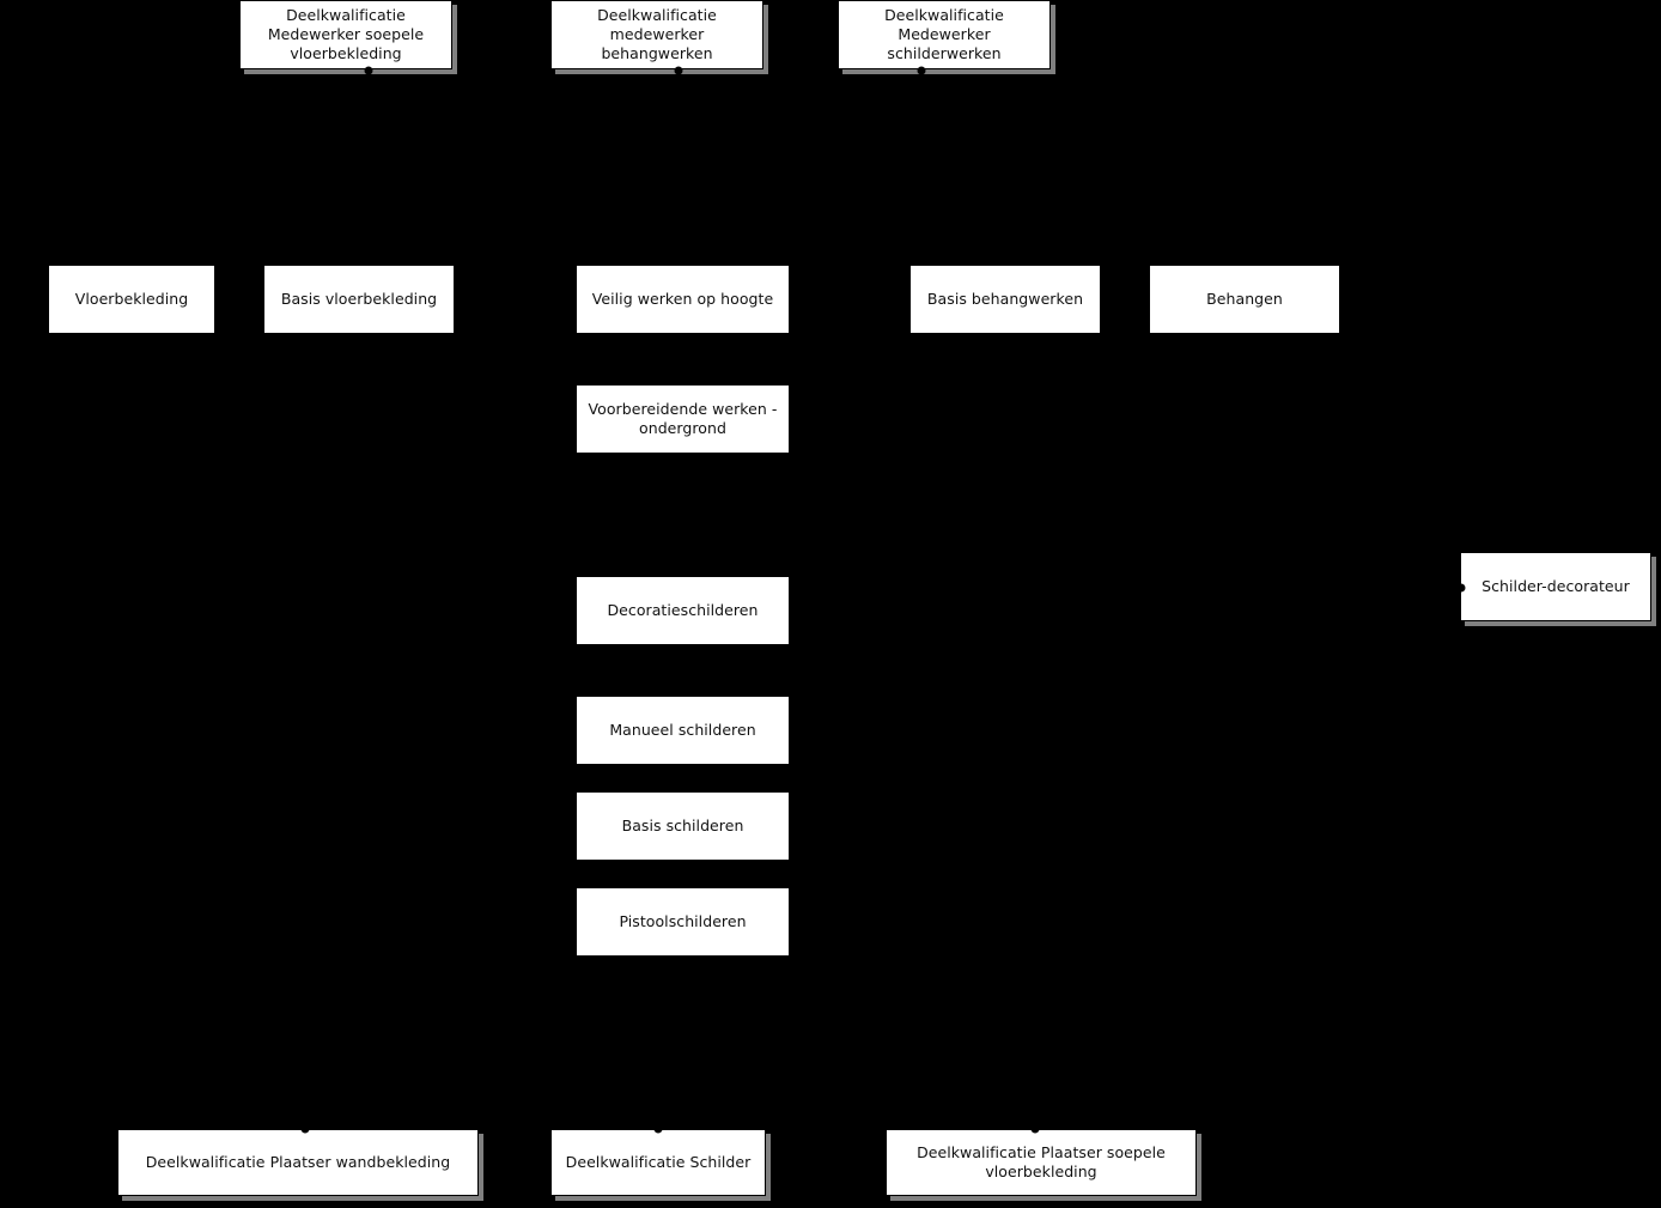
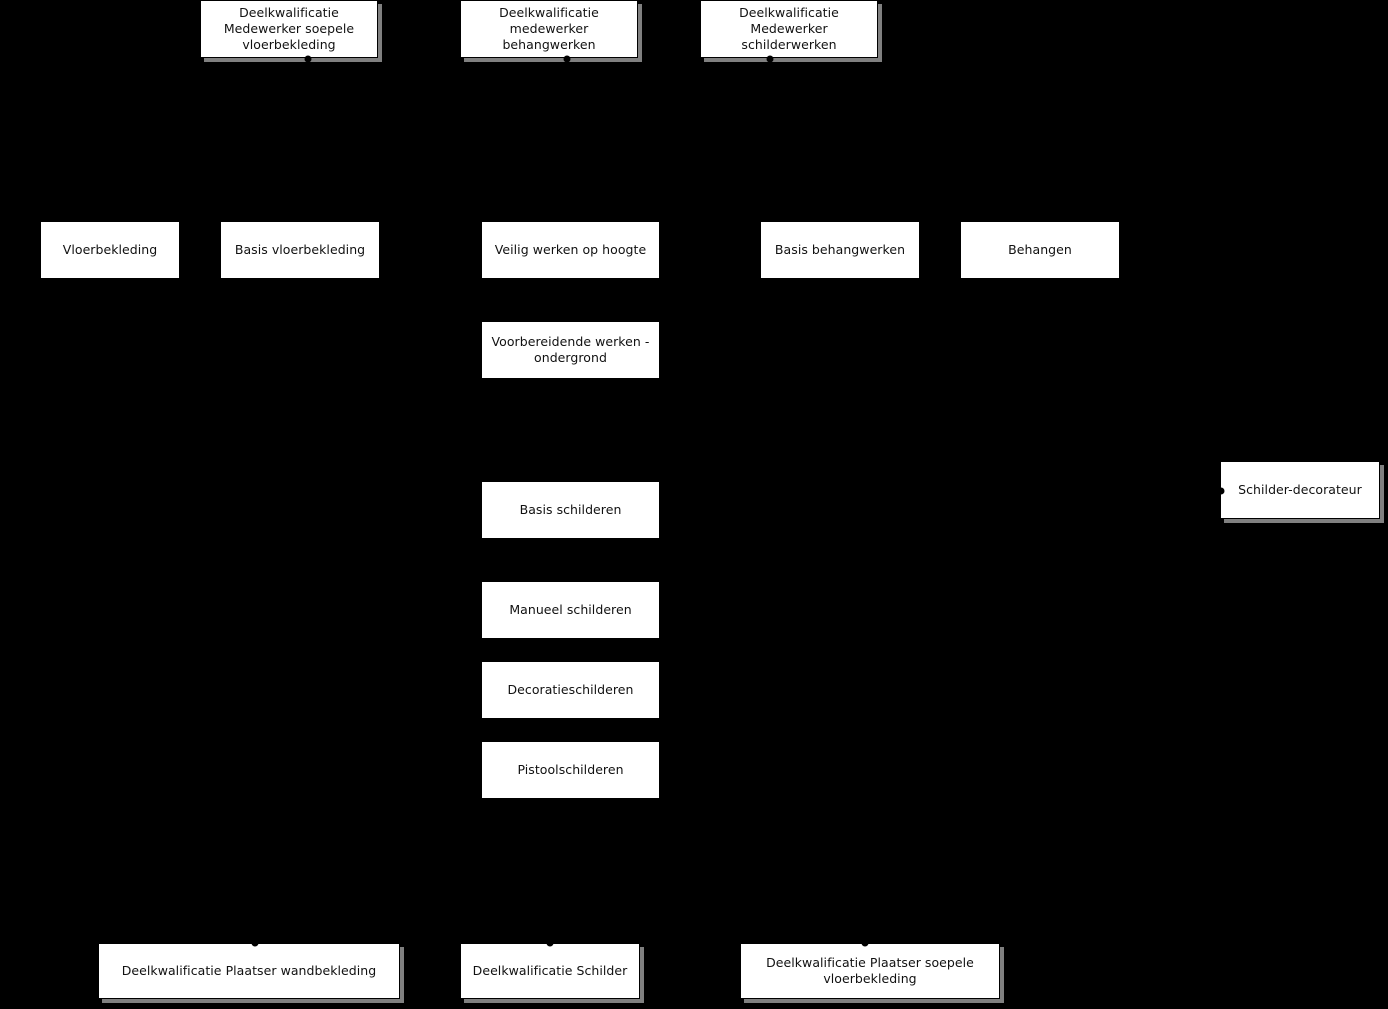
  Deelkwalificatie Medewerker soepele vloerbekleding
  Deelkwalificatie medewerker behangwerken
  Deelkwalificatie Medewerker schilderwerken
  Vloerbekleding
  Basis vloerbekleding
  Veilig werken op hoogte
  Basis behangwerken
  Behangen
  Voorbereidende werken - ondergrond
  Schilder-decorateur
- Decoratieschilderen
+ Basis schilderen
  Manueel schilderen
- Basis schilderen
+ Decoratieschilderen
  Pistoolschilderen
  Deelkwalificatie Plaatser wandbekleding
  Deelkwalificatie Schilder
  Deelkwalificatie Plaatser soepele vloerbekleding
